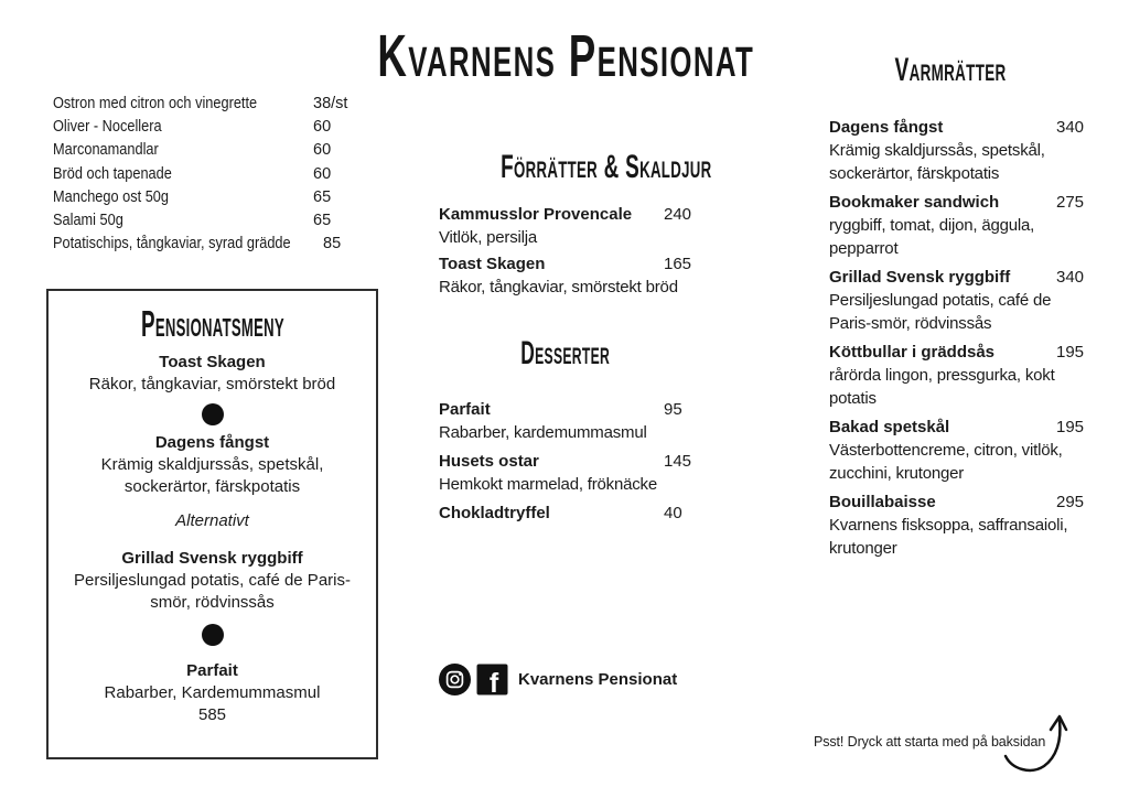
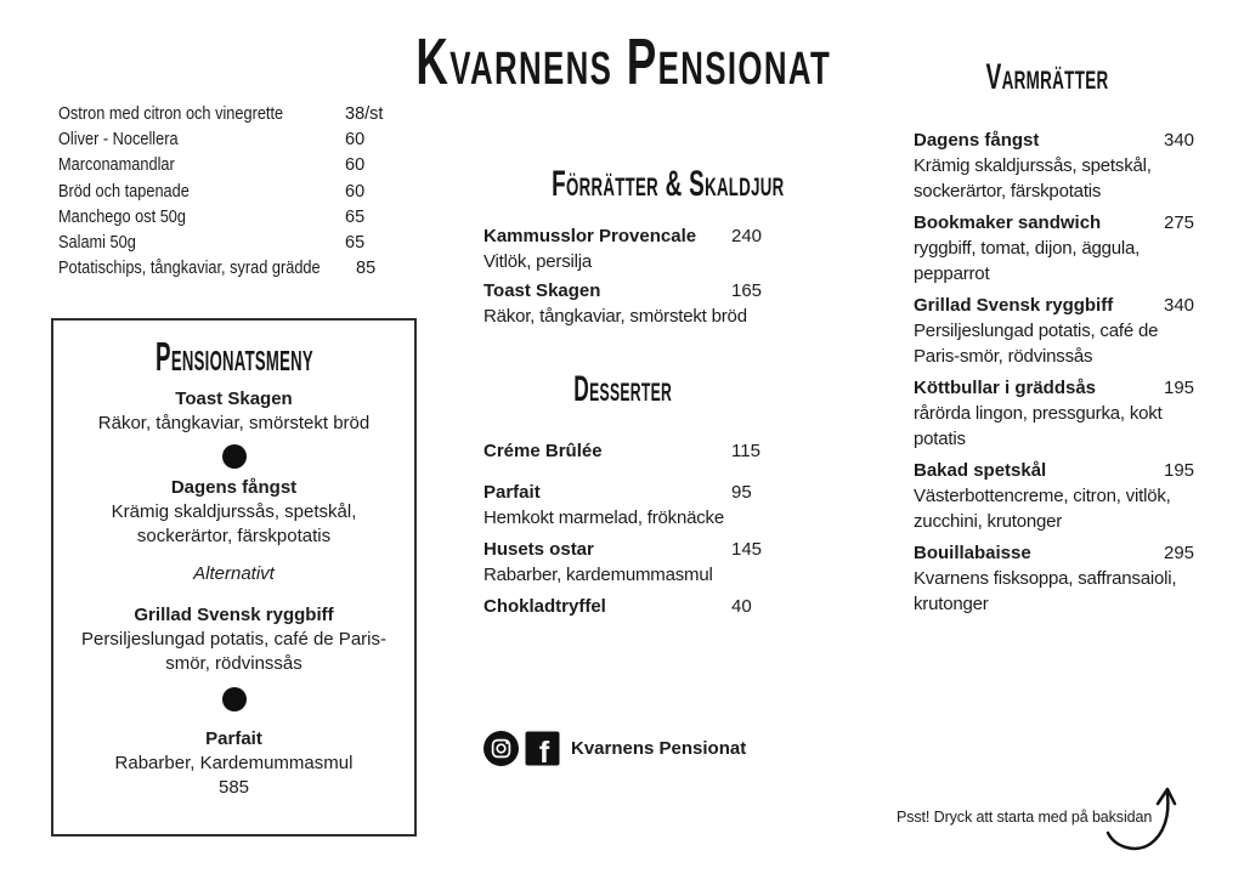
  Kvarnens Pensionat
  Ostron med citron och vinegrette
  38/st
  Oliver - Nocellera
  60
  Marconamandlar
  60
  Bröd och tapenade
  60
  Manchego ost 50g
  65
  Salami 50g
  65
  Potatischips, tångkaviar, syrad grädde
  85
  Pensionatsmeny
  Toast Skagen
  Räkor, tångkaviar, smörstekt bröd
  Dagens fångst
  Krämig skaldjurssås, spetskål, sockerärtor, färskpotatis
  Alternativt
  Grillad Svensk ryggbiff
  Persiljeslungad potatis, café de Paris-smör, rödvinssås
  Parfait
  Rabarber, Kardemummasmul
  585
  Förrätter & Skaldjur
  Kammusslor Provencale
  240
  Vitlök, persilja
  Toast Skagen
  165
  Räkor, tångkaviar, smörstekt bröd
  Desserter
+ Créme Brûlée
+ 115
  Parfait
  95
- Rabarber, kardemummasmul
+ Hemkokt marmelad, fröknäcke
  Husets ostar
  145
- Hemkokt marmelad, fröknäcke
+ Rabarber, kardemummasmul
  Chokladtryffel
  40
  Varmrätter
  Dagens fångst
  340
  Krämig skaldjurssås, spetskål, sockerärtor, färskpotatis
  Bookmaker sandwich
  275
  ryggbiff, tomat, dijon, äggula, pepparrot
  Grillad Svensk ryggbiff
  340
  Persiljeslungad potatis, café de Paris-smör, rödvinssås
  Köttbullar i gräddsås
  195
  rårörda lingon, pressgurka, kokt potatis
  Bakad spetskål
  195
  Västerbottencreme, citron, vitlök, zucchini, krutonger
  Bouillabaisse
  295
  Kvarnens fisksoppa, saffransaioli, krutonger
  f
  Kvarnens Pensionat
  Psst! Dryck att starta med på baksidan
